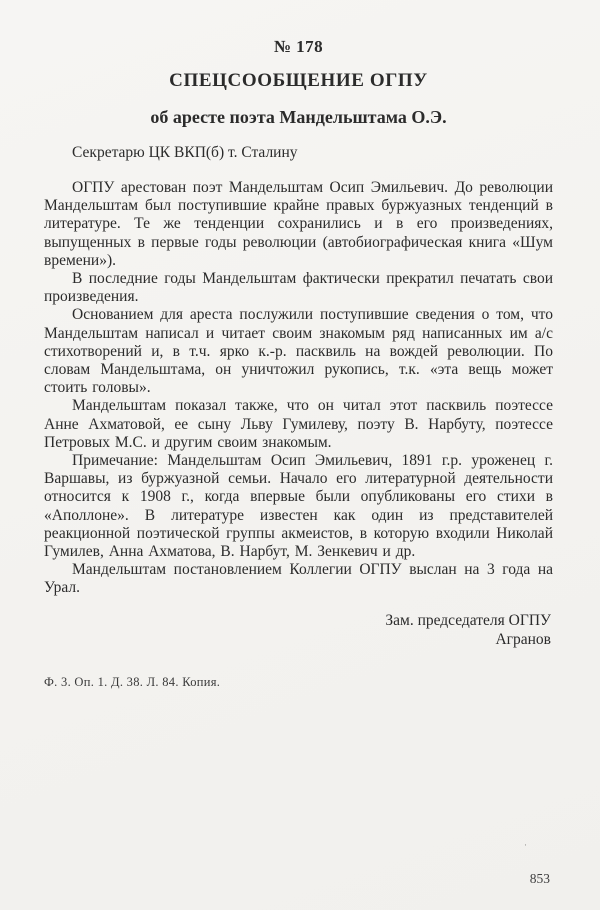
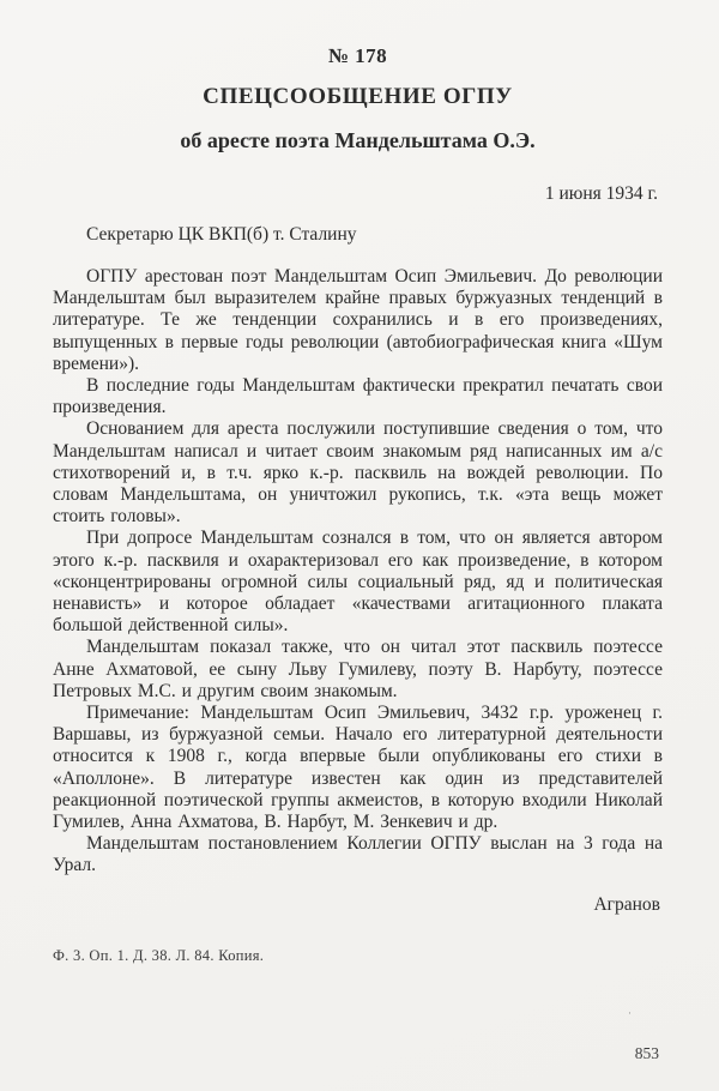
  № 178
  СПЕЦСООБЩЕНИЕ ОГПУ
  об аресте поэта Мандельштама О.Э.
+ 1 июня 1934 г.
  Секретарю ЦК ВКП(б) т. Сталину
- ОГПУ арестован поэт Мандельштам Осип Эмильевич. До революции Мандельштам был поступившие крайне правых буржуазных тенденций в литературе. Те же тенденции сохранились и в его произведениях, выпущенных в первые годы революции (автобиографическая книга «Шум времени»).
+ ОГПУ арестован поэт Мандельштам Осип Эмильевич. До революции Мандельштам был выразителем крайне правых буржуазных тенденций в литературе. Те же тенденции сохранились и в его произведениях, выпущенных в первые годы революции (автобиографическая книга «Шум времени»).
  В последние годы Мандельштам фактически прекратил печатать свои произведения.
  Основанием для ареста послужили поступившие сведения о том, что Мандельштам написал и читает своим знакомым ряд написанных им а/с стихотворений и, в т.ч. ярко к.-р. пасквиль на вождей революции. По словам Мандельштама, он уничтожил рукопись, т.к. «эта вещь может стоить головы».
+ При допросе Мандельштам сознался в том, что он является автором этого к.-р. пасквиля и охарактеризовал его как произведение, в котором «сконцентрированы огромной силы социальный ряд, яд и политическая ненависть» и которое обладает «качествами агитационного плаката большой действенной силы».
  Мандельштам показал также, что он читал этот пасквиль поэтессе Анне Ахматовой, ее сыну Льву Гумилеву, поэту В. Нарбуту, поэтессе Петровых М.С. и другим своим знакомым.
- Примечание: Мандельштам Осип Эмильевич, 1891 г.р. уроженец г. Варшавы, из буржуазной семьи. Начало его литературной деятельности относится к 1908 г., когда впервые были опубликованы его стихи в «Аполлоне». В литературе известен как один из представителей реакционной поэтической группы акмеистов, в которую входили Николай Гумилев, Анна Ахматова, В. Нарбут, М. Зенкевич и др.
+ Примечание: Мандельштам Осип Эмильевич, 3432 г.р. уроженец г. Варшавы, из буржуазной семьи. Начало его литературной деятельности относится к 1908 г., когда впервые были опубликованы его стихи в «Аполлоне». В литературе известен как один из представителей реакционной поэтической группы акмеистов, в которую входили Николай Гумилев, Анна Ахматова, В. Нарбут, М. Зенкевич и др.
  Мандельштам постановлением Коллегии ОГПУ выслан на 3 года на Урал.
- Зам. председателя ОГПУ
  Агранов
  Ф. 3. Оп. 1. Д. 38. Л. 84. Копия.
  ·
  853
